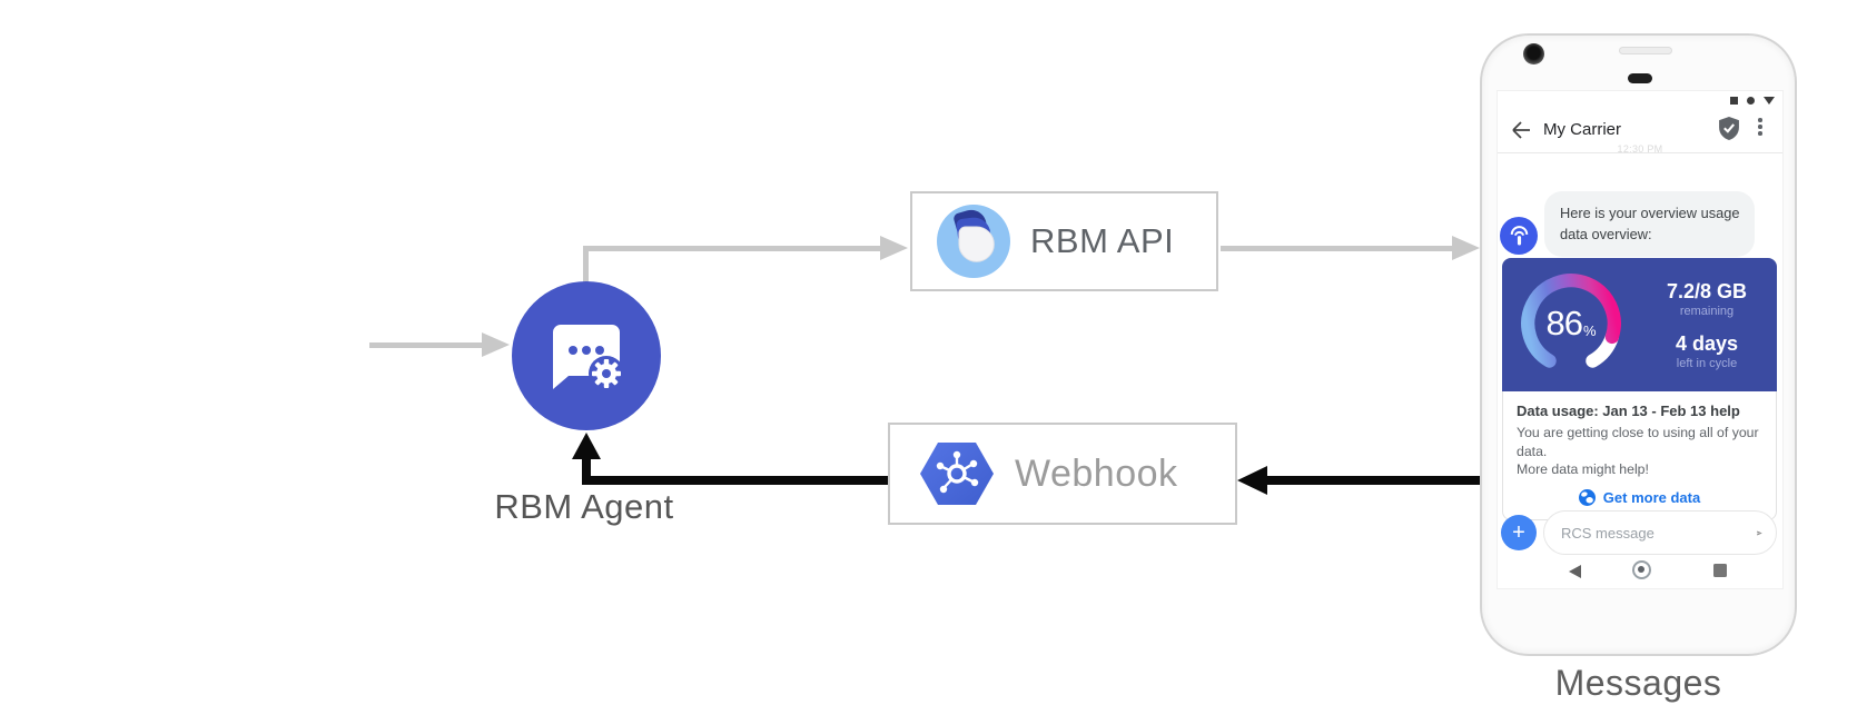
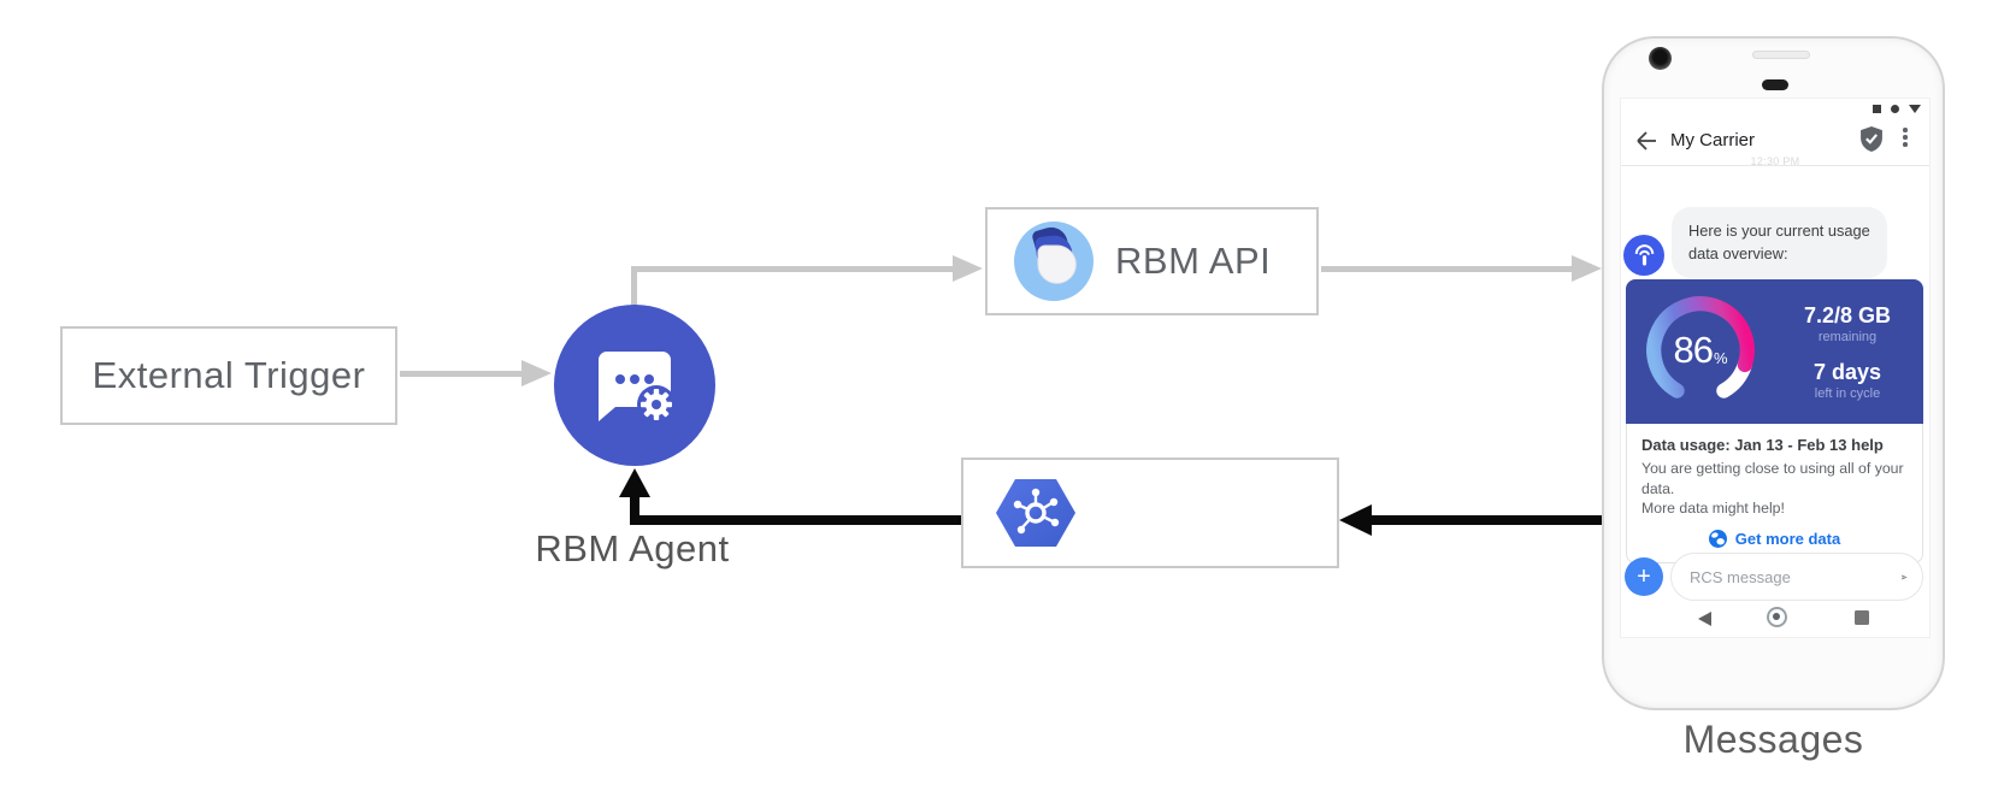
+ External Trigger
  RBM Agent
  RBM API
- Webhook
  My Carrier
  12:30 PM
- Here is your overview usage
+ Here is your current usage
  data overview:
  86
  %
  7.2/8 GB
  remaining
- 4 days
+ 7 days
  left in cycle
  Data usage: Jan 13 - Feb 13 help
  You are getting close to using all of your data.
  More data might help!
  Get more data
  +
  RCS message
  Messages
